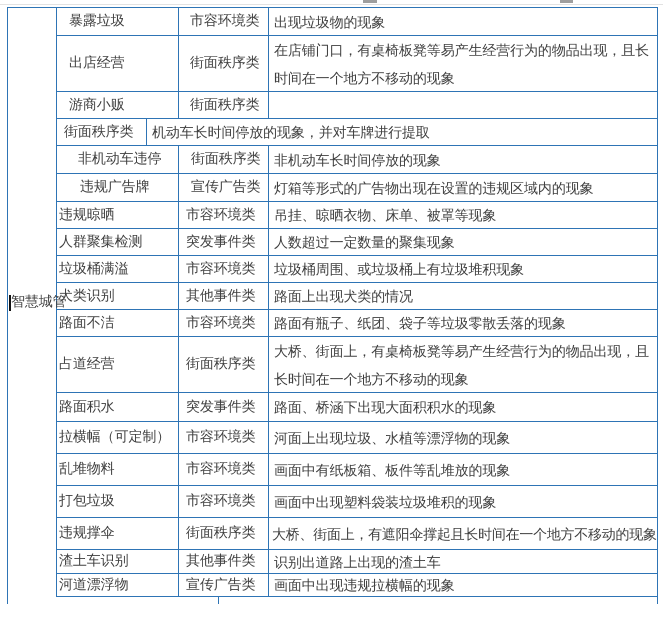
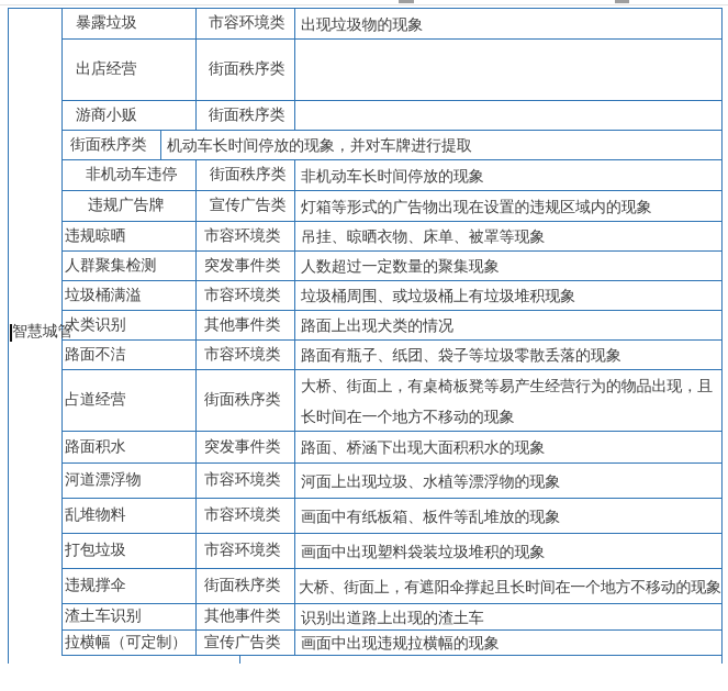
  智慧城管
  暴露垃圾
  市容环境类
  出现垃圾物的现象
  出店经营
  街面秩序类
- 在店铺门口，有桌椅板凳等易产生经营行为的物品出现，且长时间在一个地方不移动的现象
  游商小贩
  街面秩序类
  街面秩序类
  机动车长时间停放的现象，并对车牌进行提取
  非机动车违停
  街面秩序类
  非机动车长时间停放的现象
  违规广告牌
  宣传广告类
  灯箱等形式的广告物出现在设置的违规区域内的现象
  违规晾晒
  市容环境类
  吊挂、晾晒衣物、床单、被罩等现象
  人群聚集检测
  突发事件类
  人数超过一定数量的聚集现象
  垃圾桶满溢
  市容环境类
  垃圾桶周围、或垃圾桶上有垃圾堆积现象
  犬类识别
  其他事件类
  路面上出现犬类的情况
  路面不洁
  市容环境类
  路面有瓶子、纸团、袋子等垃圾零散丢落的现象
  占道经营
  街面秩序类
  大桥、街面上，有桌椅板凳等易产生经营行为的物品出现，且长时间在一个地方不移动的现象
  路面积水
  突发事件类
  路面、桥涵下出现大面积积水的现象
- 拉横幅（可定制）
+ 河道漂浮物
  市容环境类
  河面上出现垃圾、水植等漂浮物的现象
  乱堆物料
  市容环境类
  画面中有纸板箱、板件等乱堆放的现象
  打包垃圾
  市容环境类
  画面中出现塑料袋装垃圾堆积的现象
  违规撑伞
  街面秩序类
  大桥、街面上，有遮阳伞撑起且长时间在一个地方不移动的现象
  渣土车识别
  其他事件类
  识别出道路上出现的渣土车
- 河道漂浮物
+ 拉横幅（可定制）
  宣传广告类
  画面中出现违规拉横幅的现象
